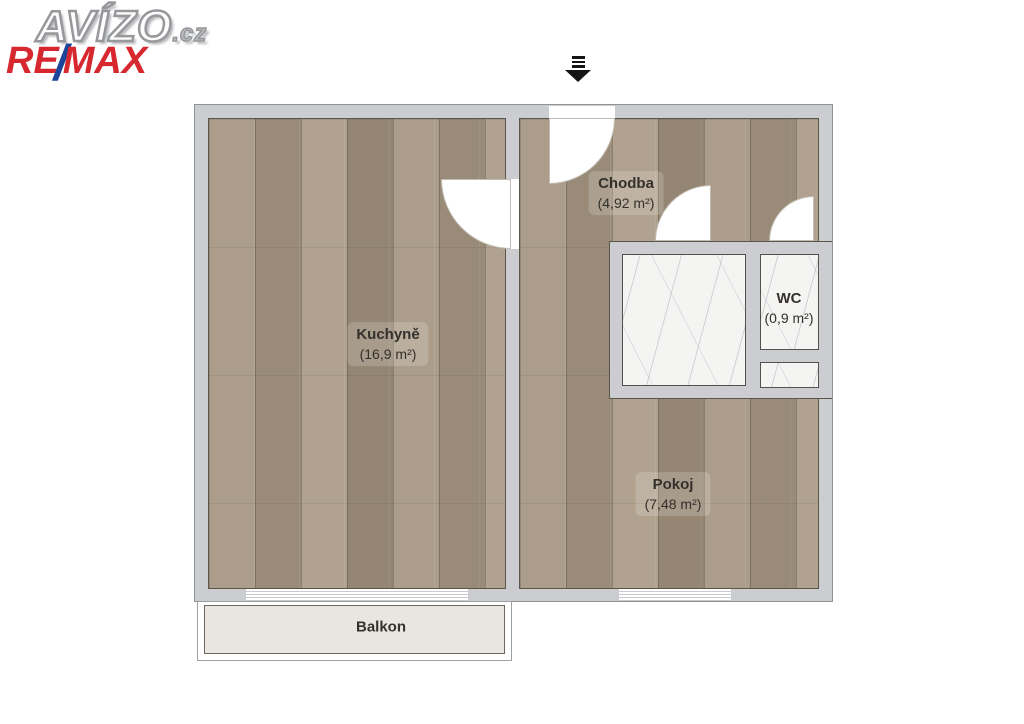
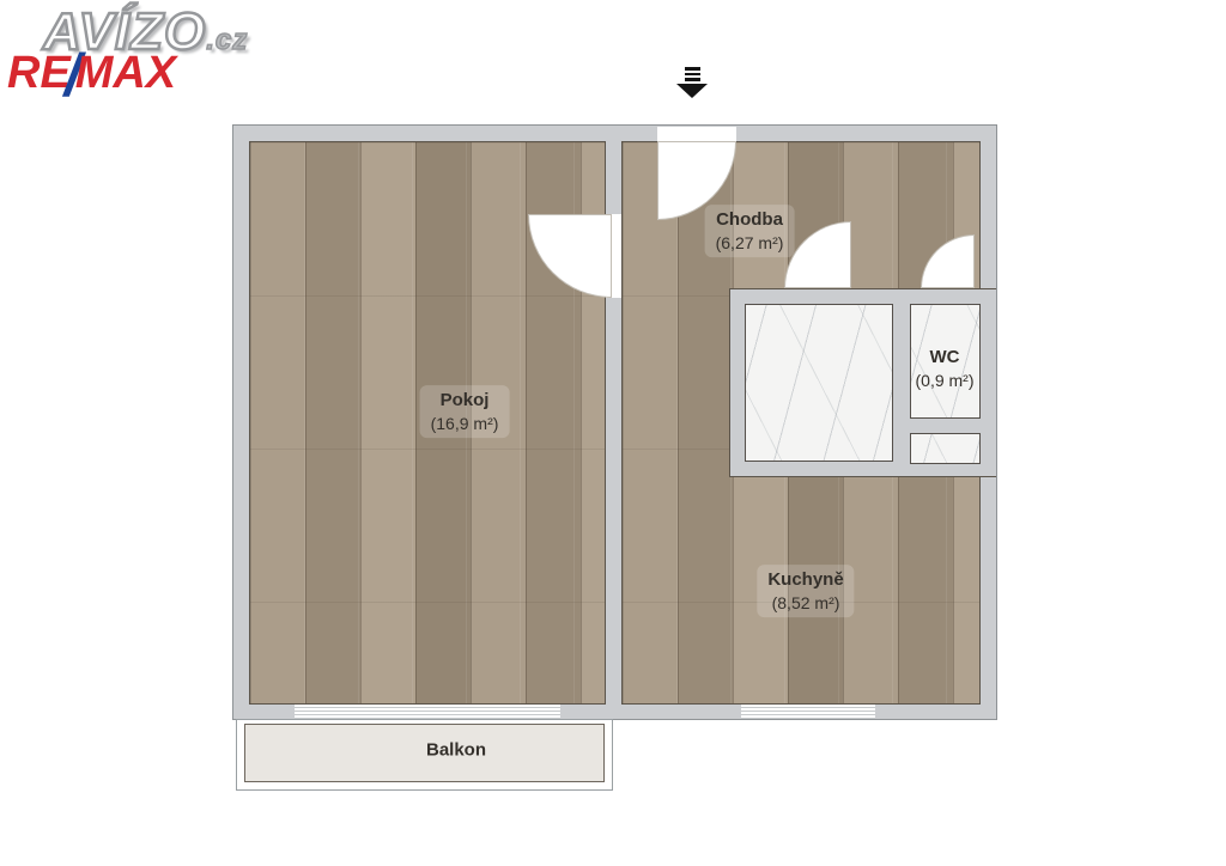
  AVÍZO.cz
  RE/MAX
- Kuchyně
+ Pokoj
  (16,9 m²)
  Chodba
- (4,92 m²)
+ (6,27 m²)
  WC
  (0,9 m²)
- Pokoj
+ Kuchyně
- (7,48 m²)
+ (8,52 m²)
  Balkon
